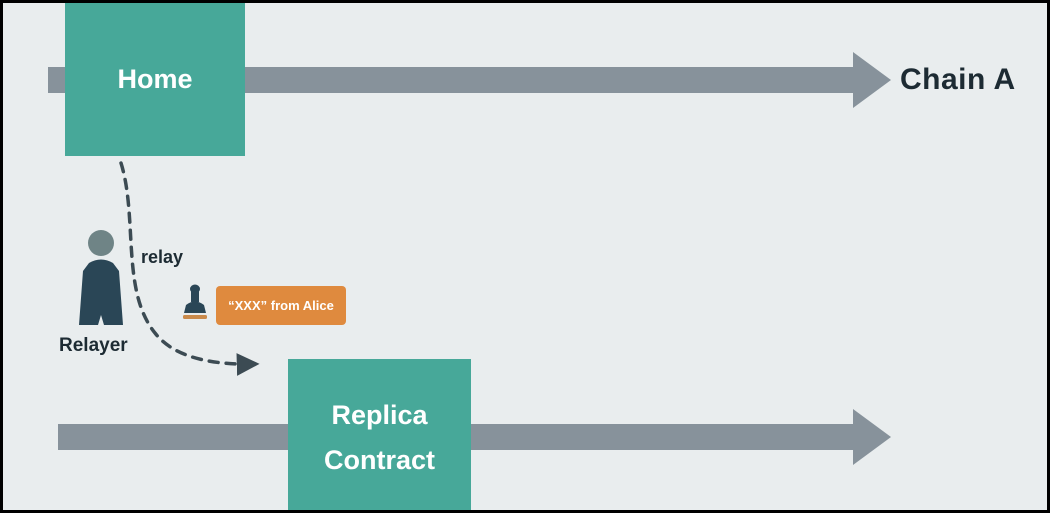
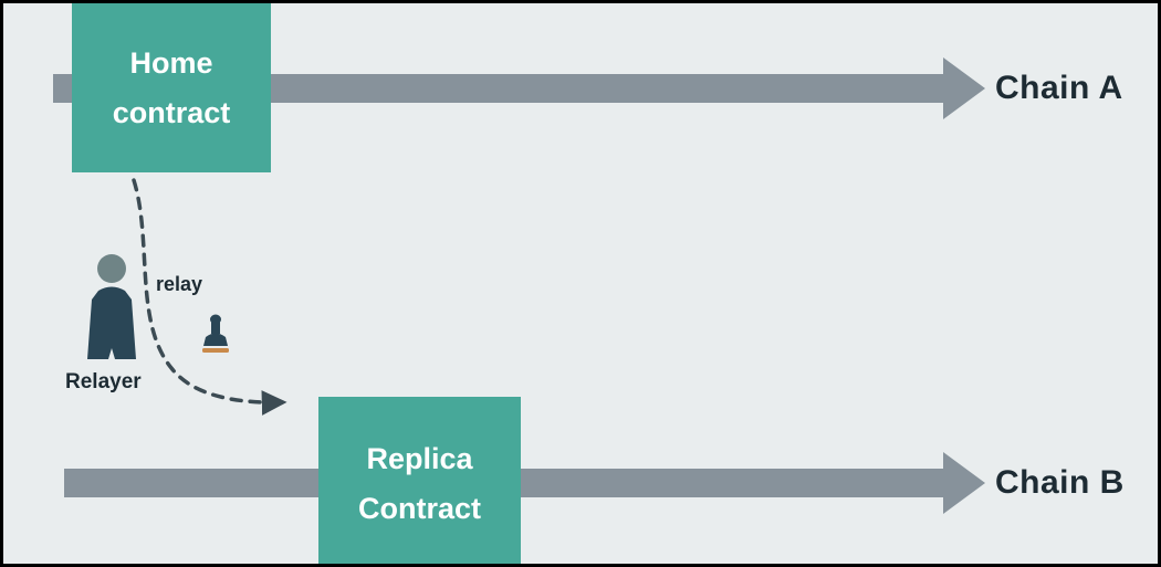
  Chain A
+ Chain B
  Home
+ contract
  Replica
  Contract
  relay
  Relayer
- “XXX” from Alice
